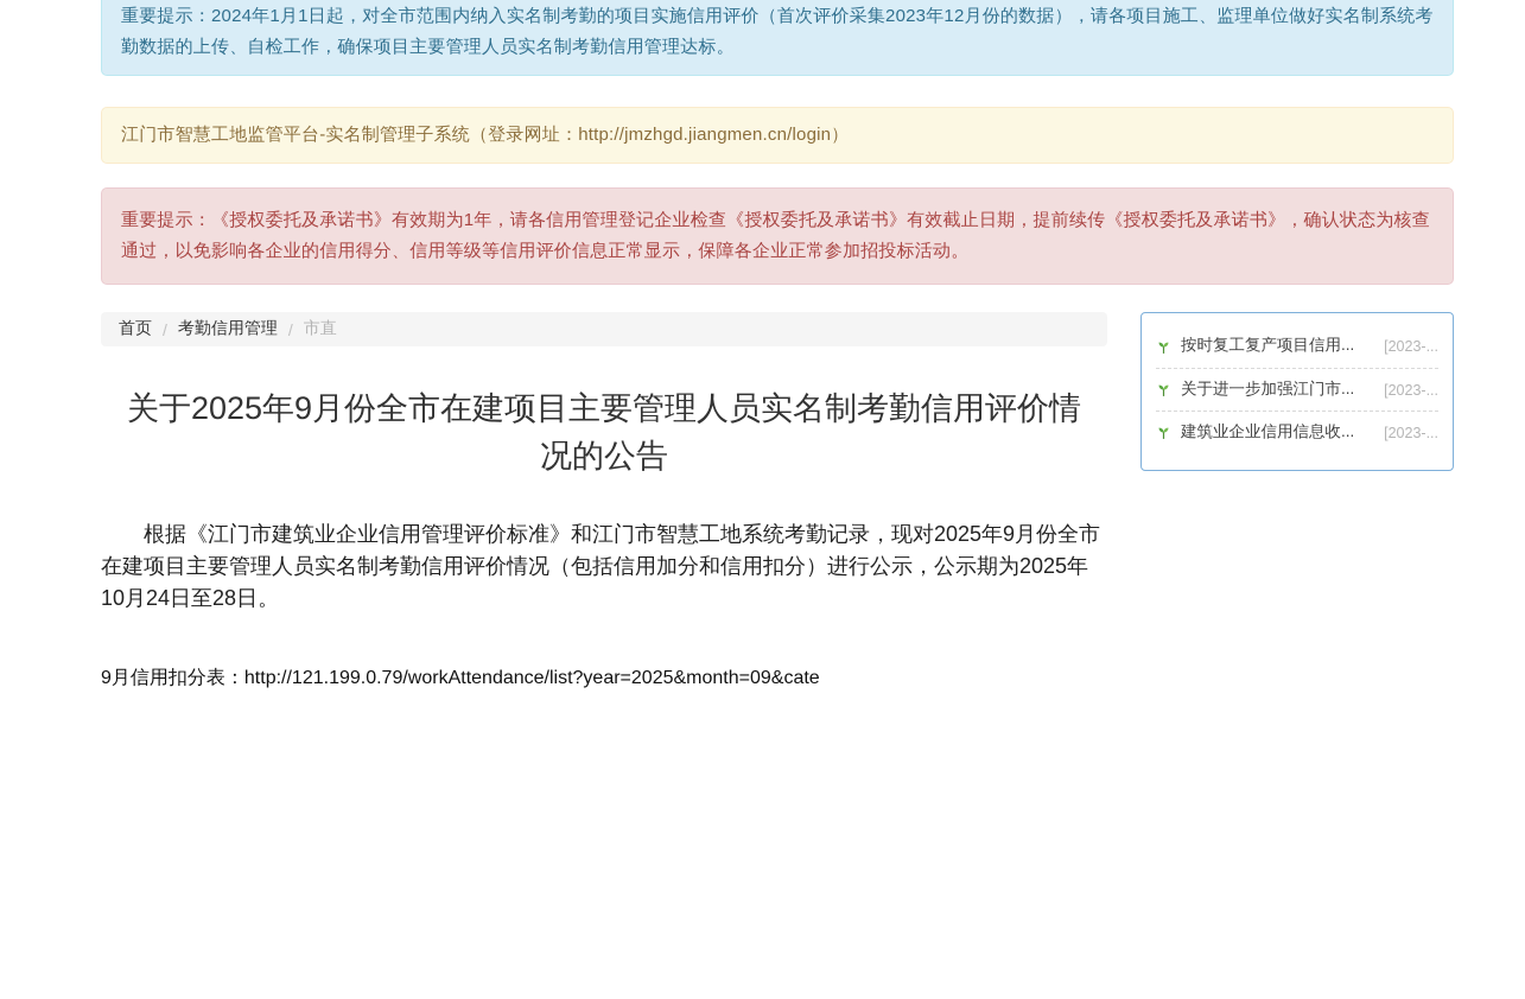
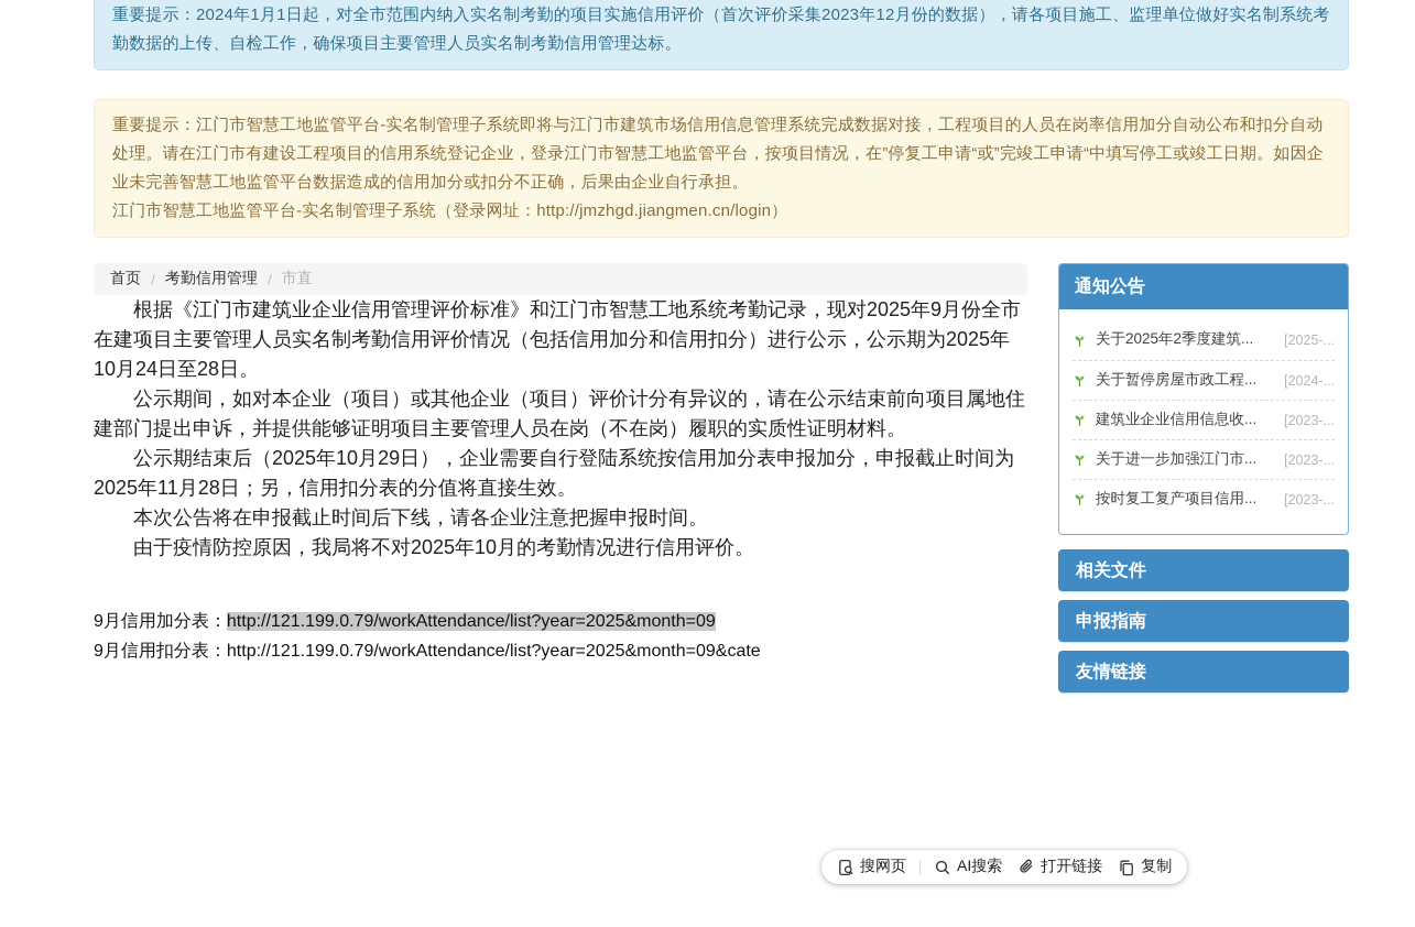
  重要提示：2024年1月1日起，对全市范围内纳入实名制考勤的项目实施信用评价（首次评价采集2023年12月份的数据），请各项目施工、监理单位做好实名制系统考勤数据的上传、自检工作，确保项目主要管理人员实名制考勤信用管理达标。
+ 重要提示：江门市智慧工地监管平台-实名制管理子系统即将与江门市建筑市场信用信息管理系统完成数据对接，工程项目的人员在岗率信用加分自动公布和扣分自动处理。请在江门市有建设工程项目的信用系统登记企业，登录江门市智慧工地监管平台，按项目情况，在”停复工申请“或”完竣工申请“中填写停工或竣工日期。如因企业未完善智慧工地监管平台数据造成的信用加分或扣分不正确，后果由企业自行承担。
  江门市智慧工地监管平台-实名制管理子系统（登录网址：http://jmzhgd.jiangmen.cn/login）
- 重要提示：《授权委托及承诺书》有效期为1年，请各信用管理登记企业检查《授权委托及承诺书》有效截止日期，提前续传《授权委托及承诺书》，确认状态为核查通过，以免影响各企业的信用得分、信用等级等信用评价信息正常显示，保障各企业正常参加招投标活动。
  首页
  /
  考勤信用管理
  /
  市直
- 关于2025年9月份全市在建项目主要管理人员实名制考勤信用评价情况的公告
  根据《江门市建筑业企业信用管理评价标准》和江门市智慧工地系统考勤记录，现对2025年9月份全市在建项目主要管理人员实名制考勤信用评价情况（包括信用加分和信用扣分）进行公示，公示期为2025年10月24日至28日。
+ 公示期间，如对本企业（项目）或其他企业（项目）评价计分有异议的，请在公示结束前向项目属地住建部门提出申诉，并提供能够证明项目主要管理人员在岗（不在岗）履职的实质性证明材料。
+ 公示期结束后（2025年10月29日），企业需要自行登陆系统按信用加分表申报加分，申报截止时间为2025年11月28日；另，信用扣分表的分值将直接生效。
+ 本次公告将在申报截止时间后下线，请各企业注意把握申报时间。
+ 由于疫情防控原因，我局将不对2025年10月的考勤情况进行信用评价。
+ 9月信用加分表：http://121.199.0.79/workAttendance/list?year=2025&month=09
  9月信用扣分表：http://121.199.0.79/workAttendance/list?year=2025&month=09&cate
+ 通知公告
+ 关于2025年2季度建筑...
+ [2025-...
+ 关于暂停房屋市政工程...
+ [2024-...
- 按时复工复产项目信用...
+ 建筑业企业信用信息收...
  [2023-...
  关于进一步加强江门市...
  [2023-...
- 建筑业企业信用信息收...
+ 按时复工复产项目信用...
  [2023-...
+ 相关文件
+ 申报指南
+ 友情链接
+ 搜网页
+ AI搜索
+ 打开链接
+ 复制
